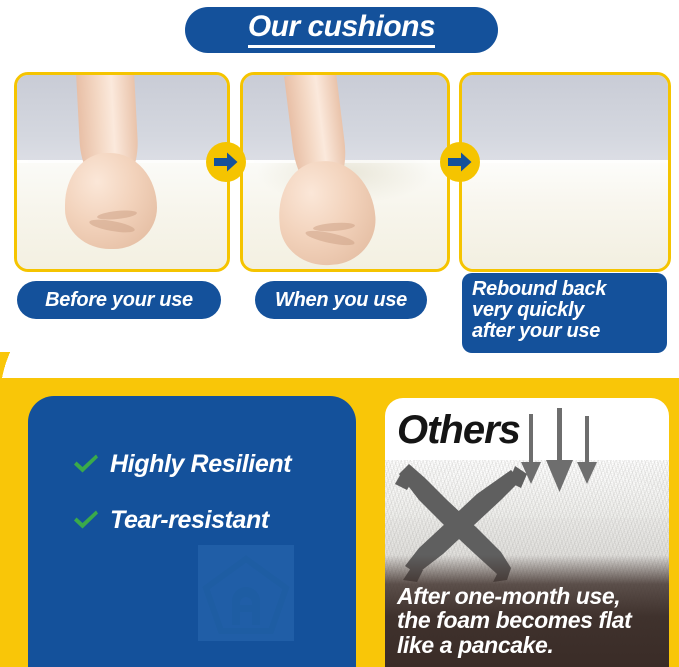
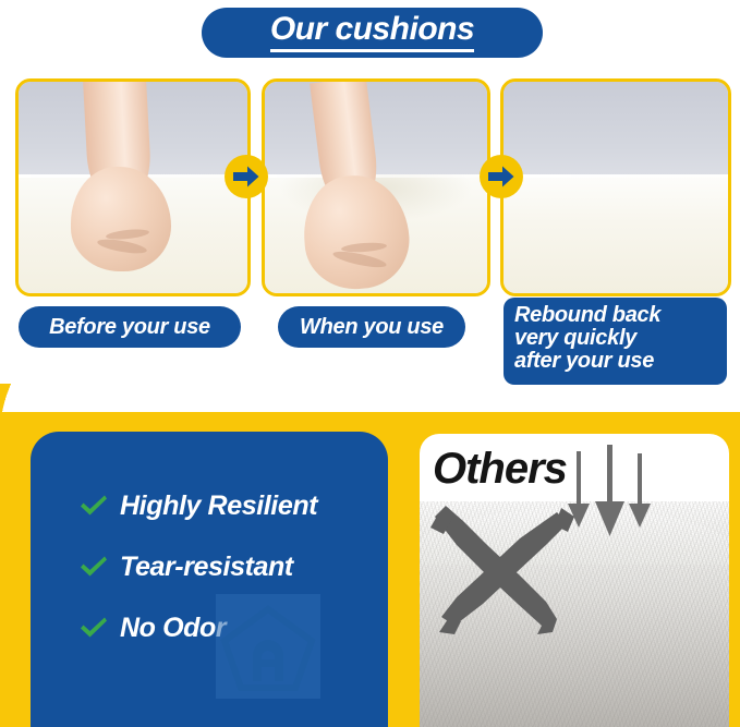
  Our cushions
  Before your use
  When you use
  Rebound back
  very quickly
  after your use
  Highly Resilient
  Tear-resistant
+ No Odor
  Others
- After one-month use,
- the foam becomes flat
- like a pancake.
